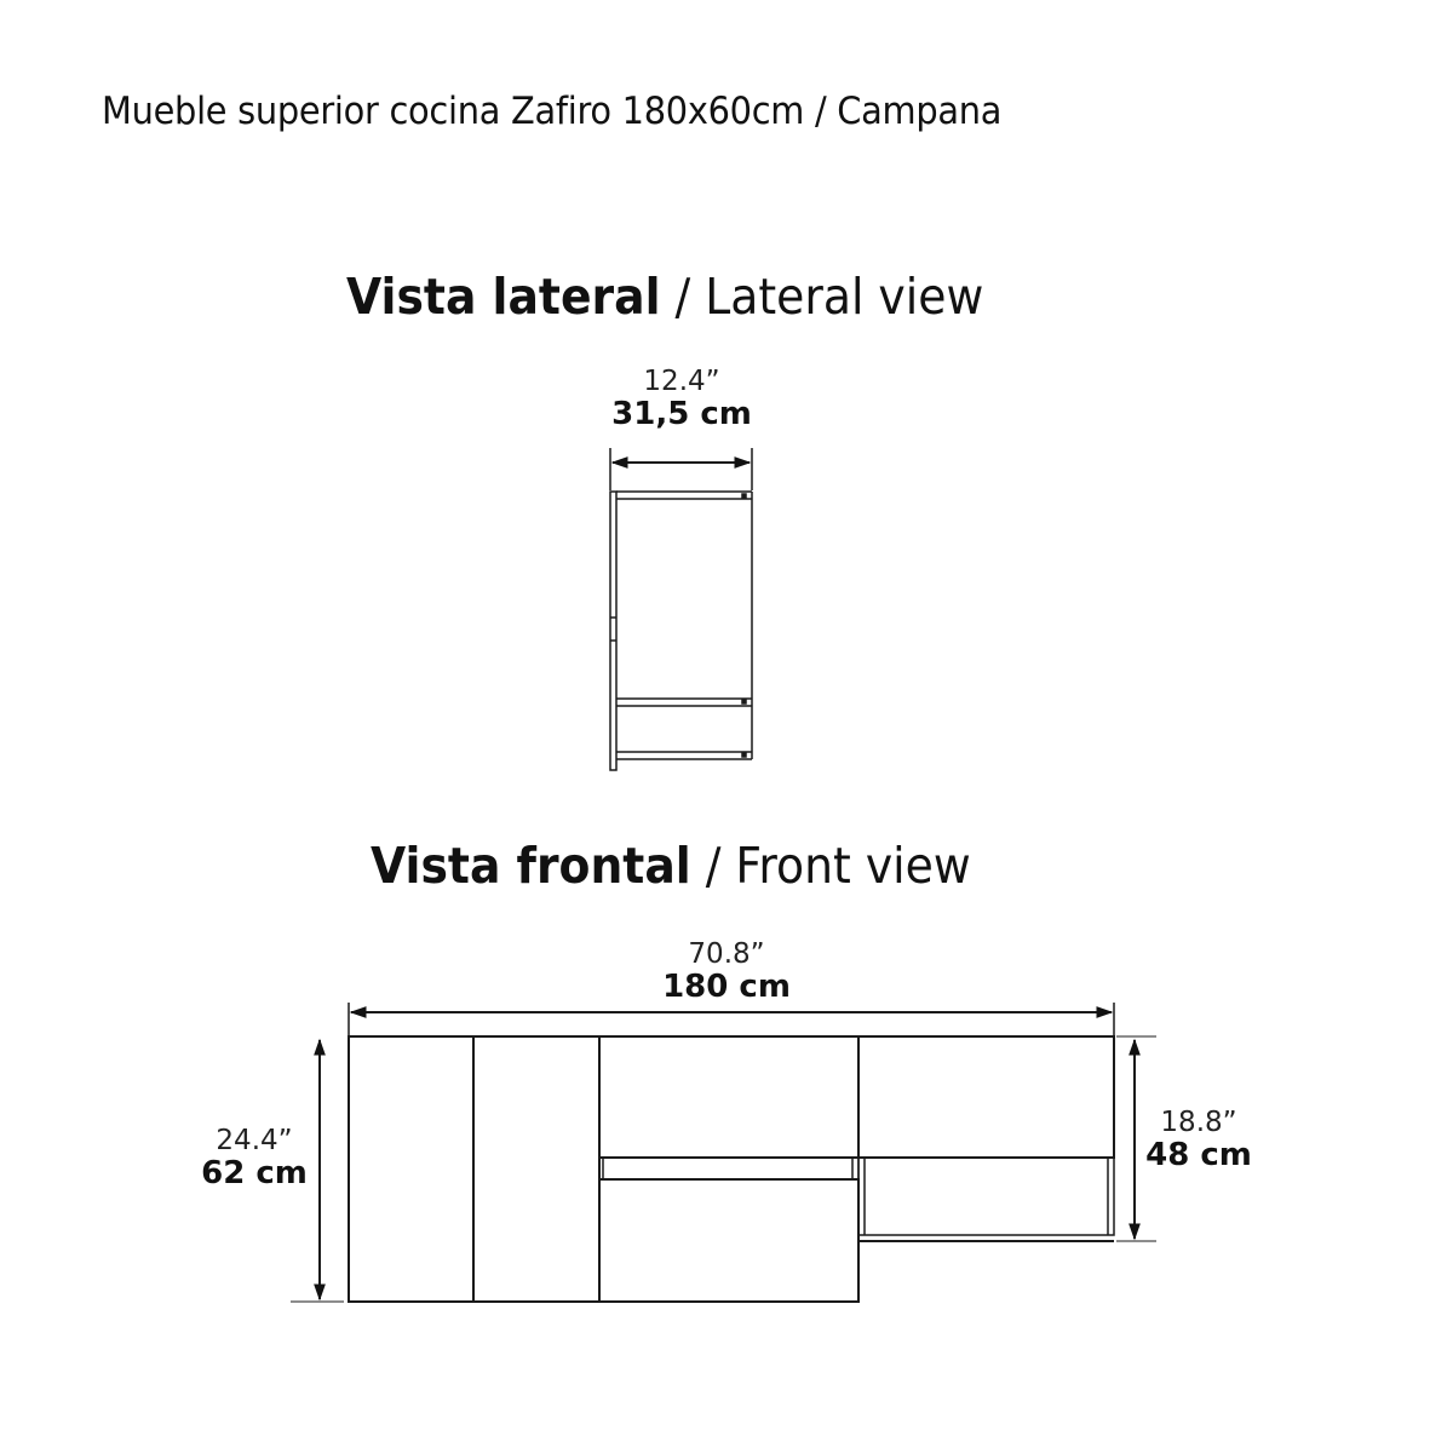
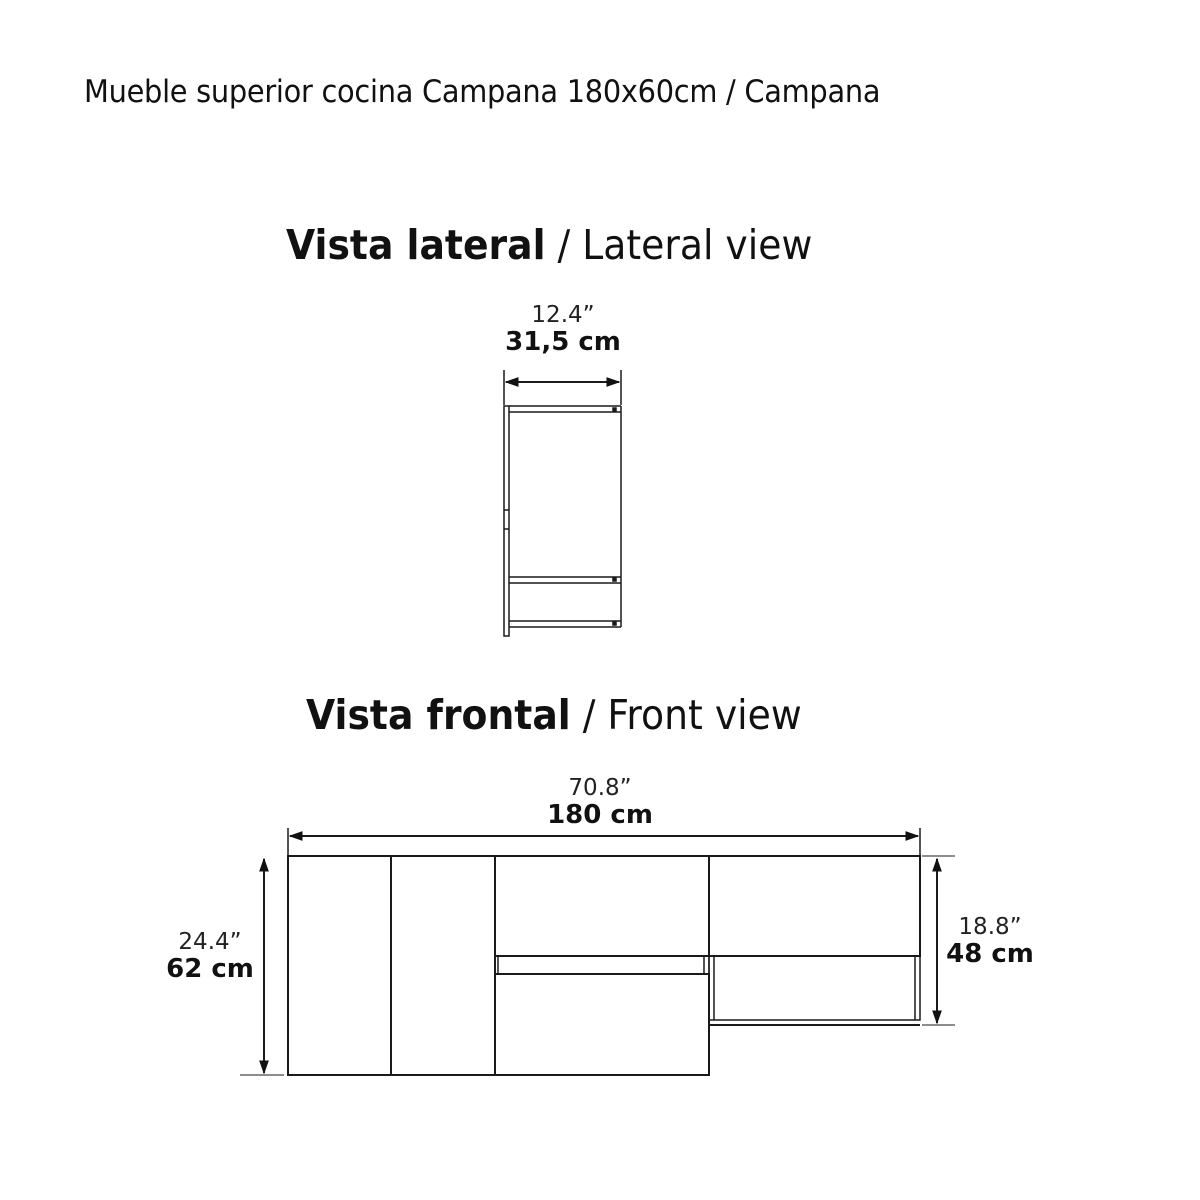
- Mueble superior cocina Zafiro 180x60cm / Campana
+ Mueble superior cocina Campana 180x60cm / Campana
  Vista lateral / Lateral view
  12.4”
  31,5 cm
  Vista frontal / Front view
  70.8”
  180 cm
  24.4”
  62 cm
  18.8”
  48 cm
